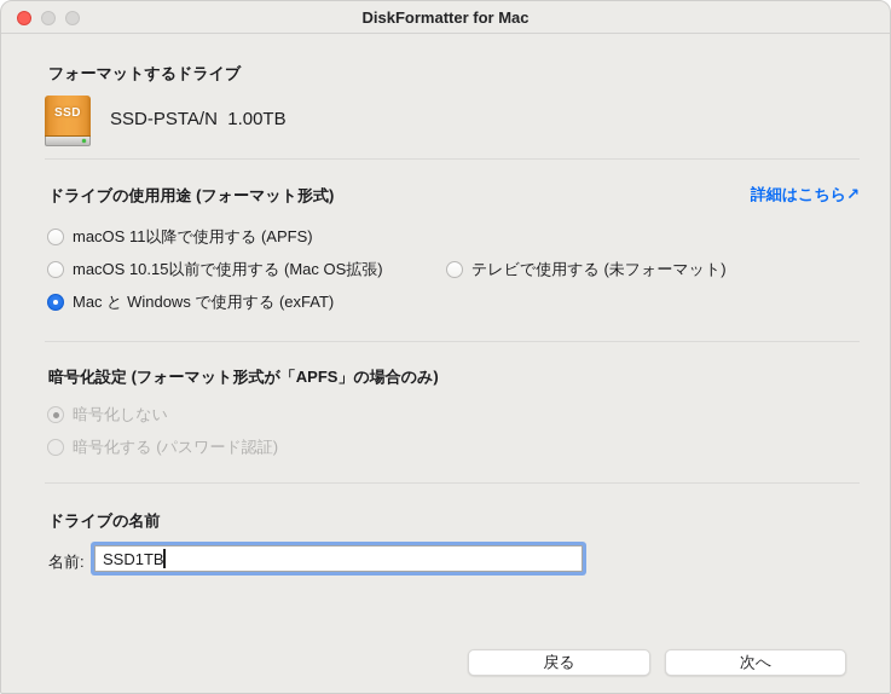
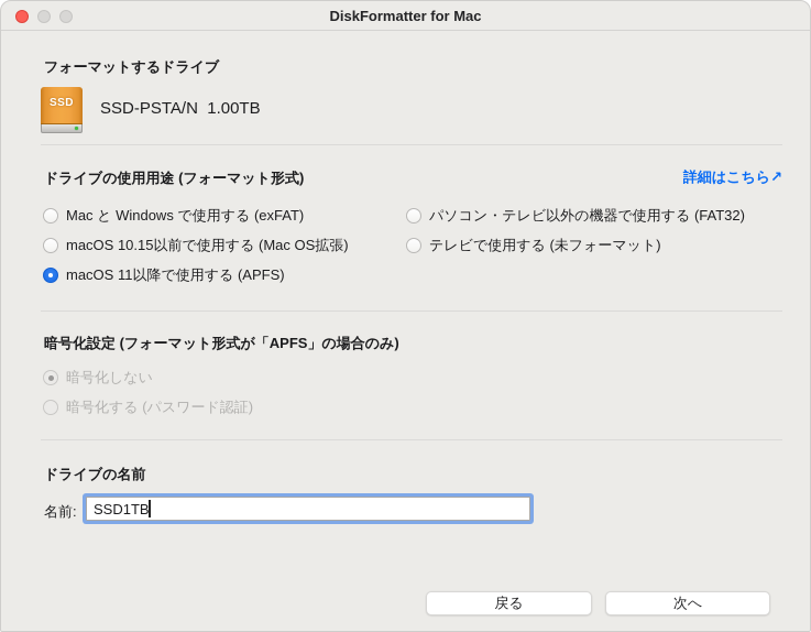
  DiskFormatter for Mac
  フォーマットするドライブ
  SSD
  SSD-PSTA/N 1.00TB
  ドライブの使用用途 (フォーマット形式)
  詳細はこちら↗
- macOS 11以降で使用する (APFS)
+ Mac と Windows で使用する (exFAT)
  macOS 10.15以前で使用する (Mac OS拡張)
- Mac と Windows で使用する (exFAT)
+ macOS 11以降で使用する (APFS)
+ パソコン・テレビ以外の機器で使用する (FAT32)
  テレビで使用する (未フォーマット)
  暗号化設定 (フォーマット形式が「APFS」の場合のみ)
  暗号化しない
  暗号化する (パスワード認証)
  ドライブの名前
  名前:
  SSD1TB
  戻る
  次へ
